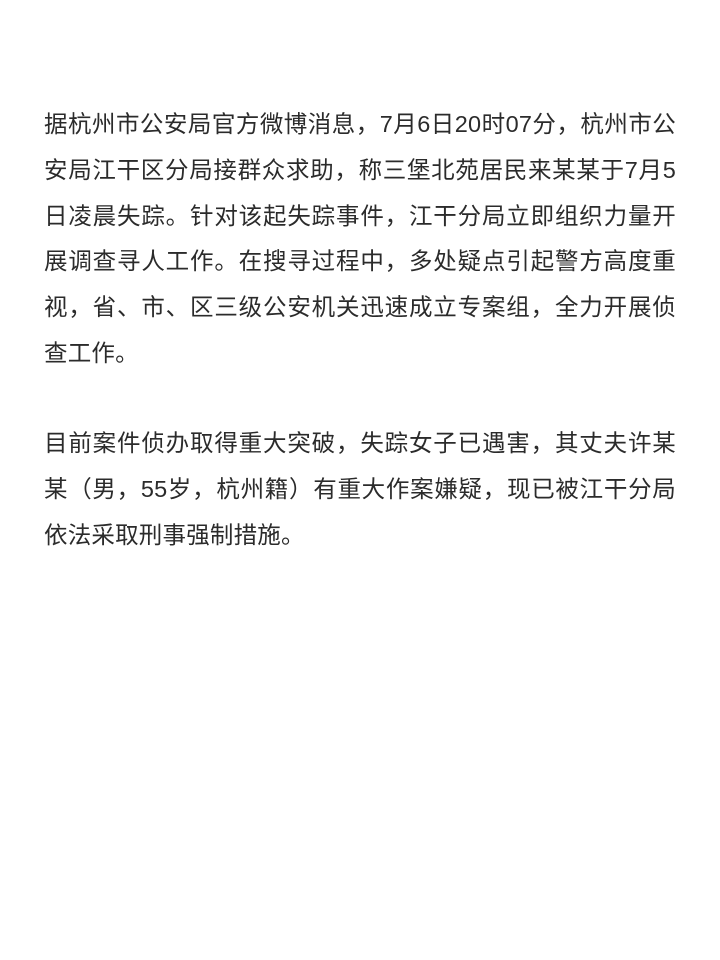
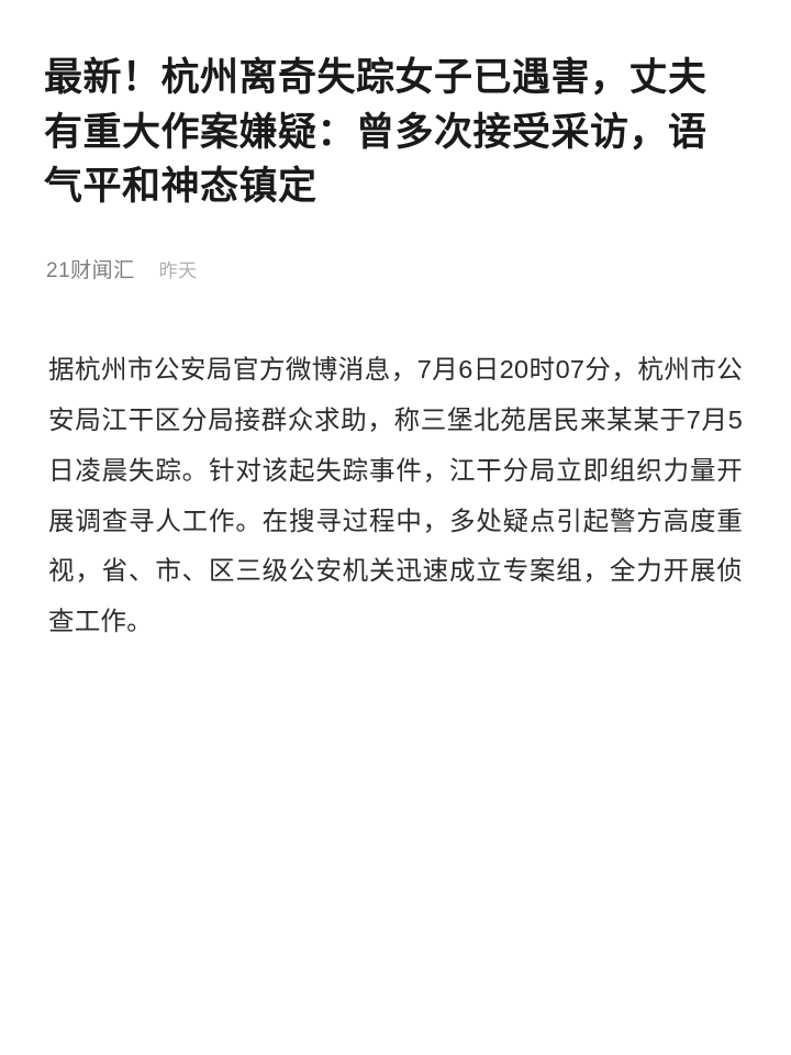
+ 最新！杭州离奇失踪女子已遇害，丈夫有重大作案嫌疑：曾多次接受采访，语气平和神态镇定
+ 21财闻汇
+ 昨天
  据杭州市公安局官方微博消息，7月6日20时07分，杭州市公安局江干区分局接群众求助，称三堡北苑居民来某某于7月5日凌晨失踪。针对该起失踪事件，江干分局立即组织力量开展调查寻人工作。在搜寻过程中，多处疑点引起警方高度重视，省、市、区三级公安机关迅速成立专案组，全力开展侦查工作。
- 目前案件侦办取得重大突破，失踪女子已遇害，其丈夫许某某（男，55岁，杭州籍）有重大作案嫌疑，现已被江干分局依法采取刑事强制措施。
